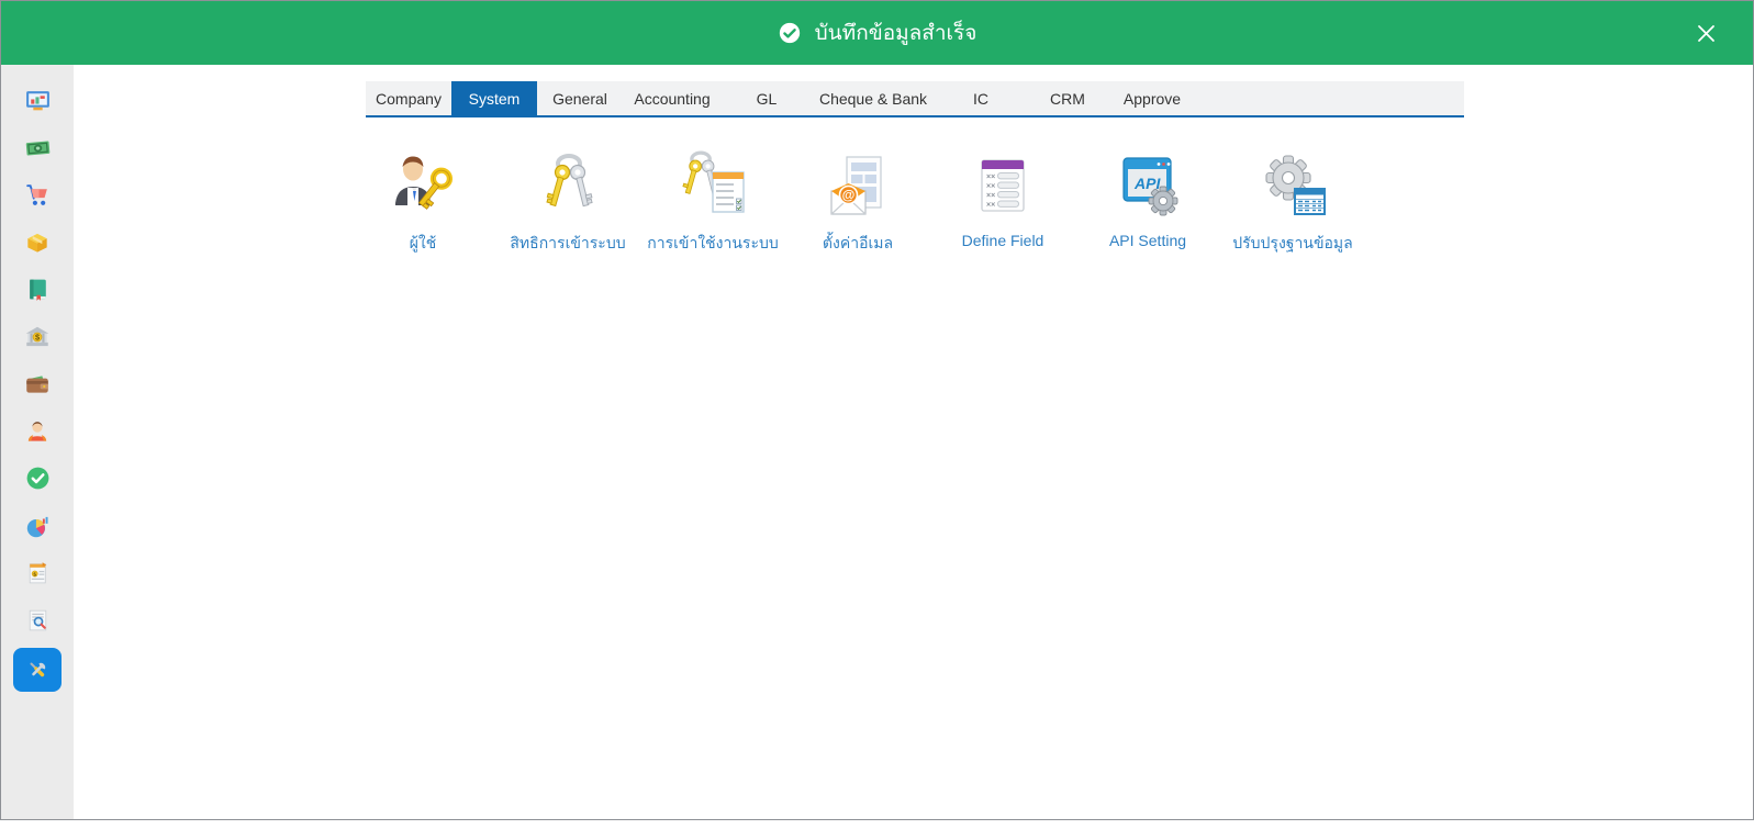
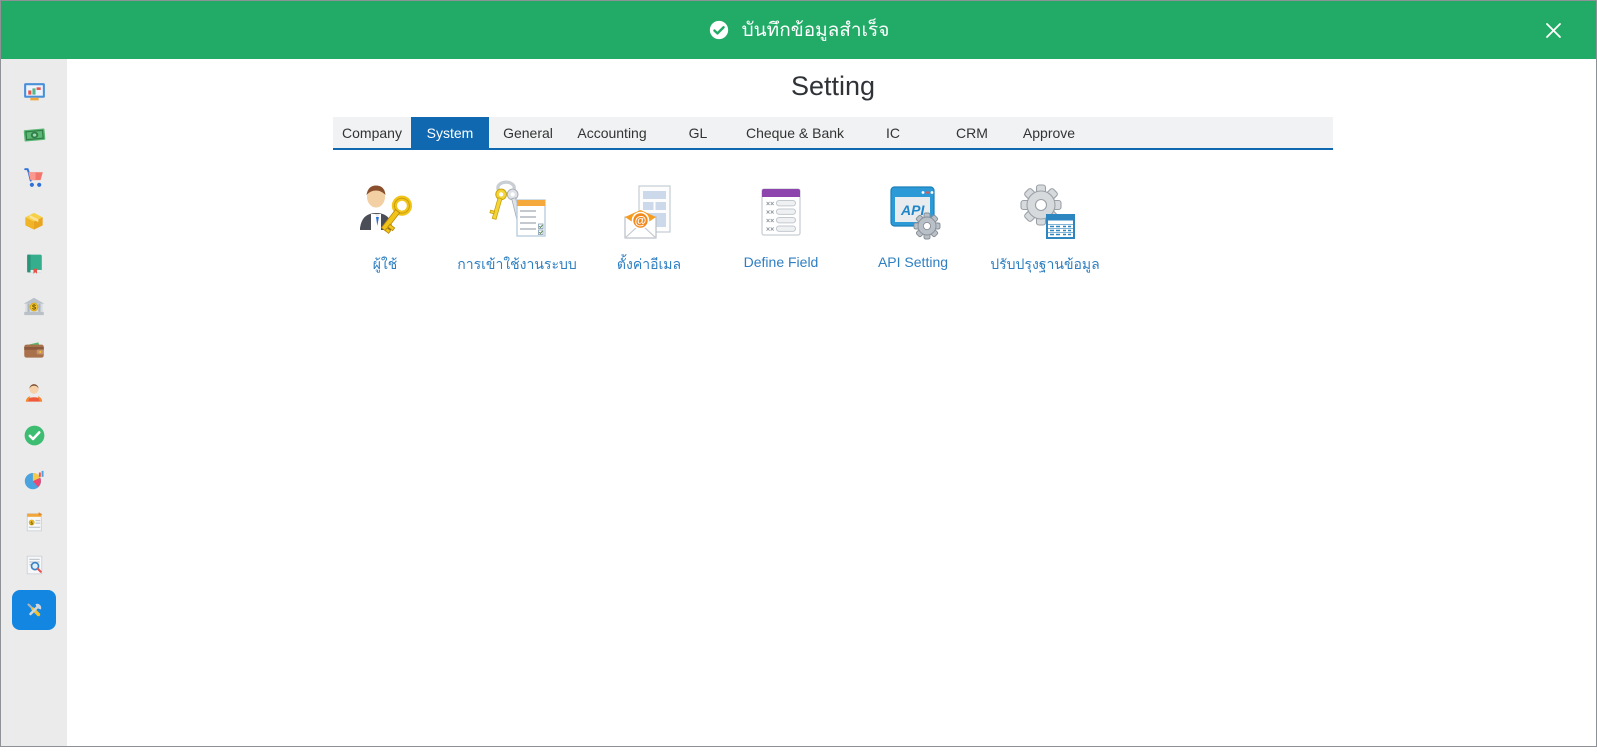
  บันทึกข้อมูลสำเร็จ
  $
+ Setting
  Company
  System
  General
  Accounting
  GL
  Cheque & Bank
  IC
  CRM
  Approve
  ผู้ใช้
- สิทธิการเข้าระบบ
  การเข้าใช้งานระบบ
  @
  ตั้งค่าอีเมล
  Define Field
  API
  API Setting
  ปรับปรุงฐานข้อมูล
